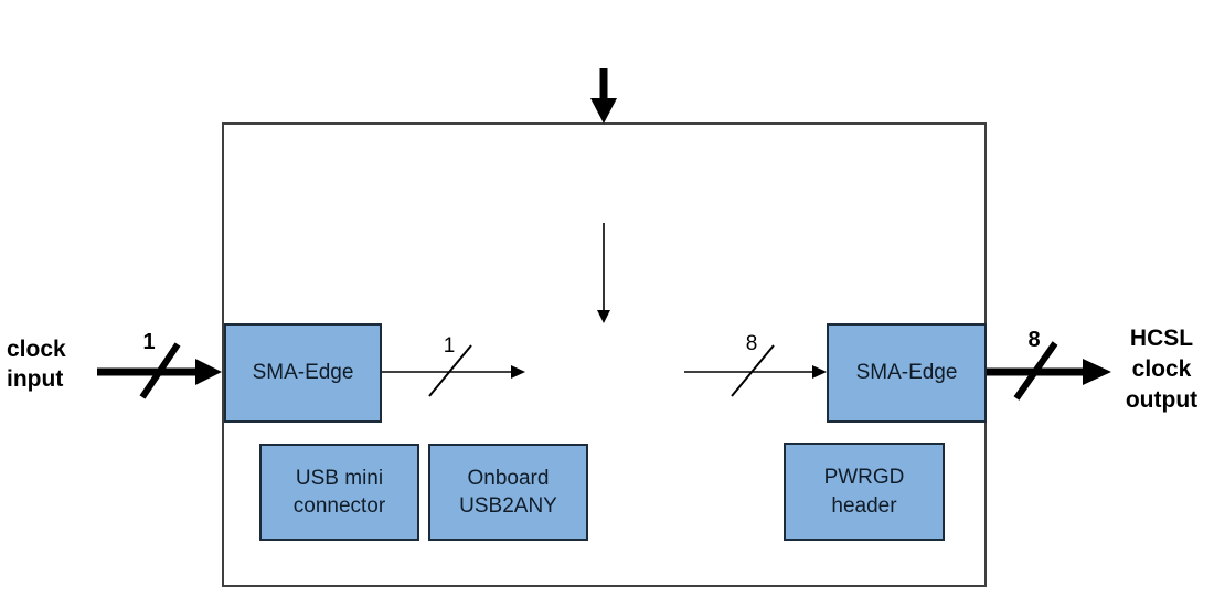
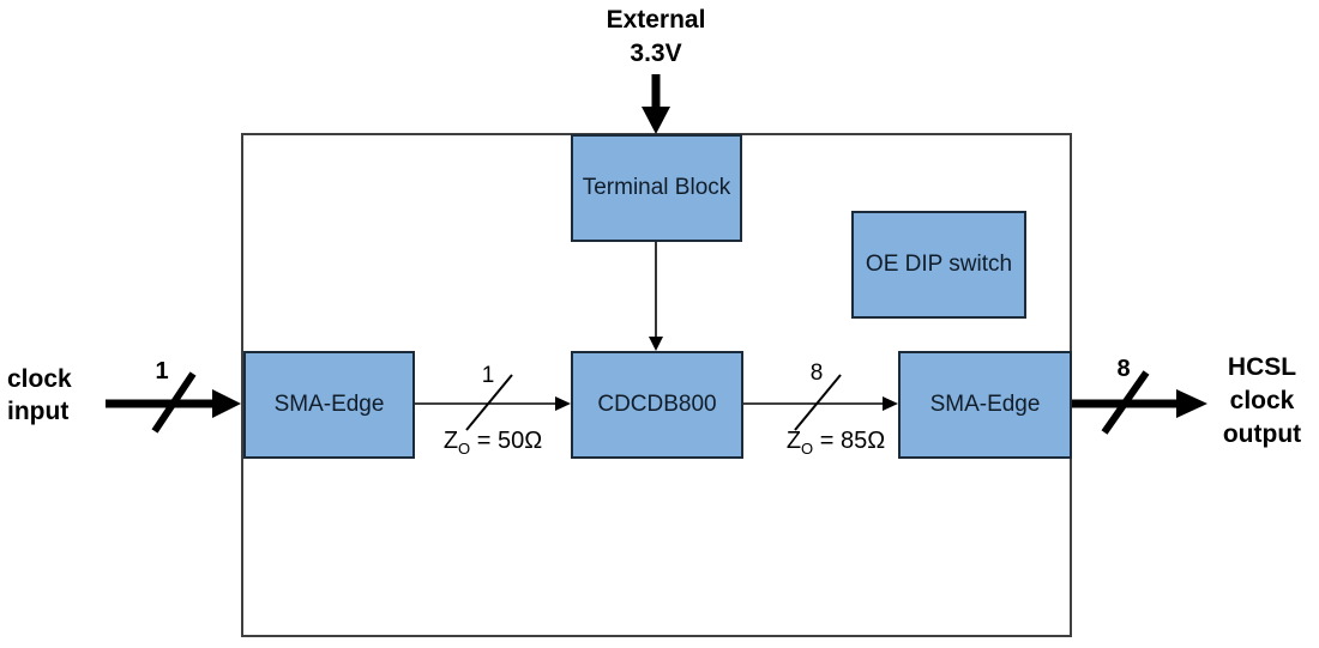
+ External
+ 3.3V
  clock
  input
  HCSL
  clock
  output
  1
  8
  1
  8
+ ZO = 50Ω
+ ZO = 85Ω
+ Terminal Block
+ OE DIP switch
  SMA-Edge
+ CDCDB800
  SMA-Edge
- USB mini
- connector
- Onboard
- USB2ANY
- PWRGD
- header
